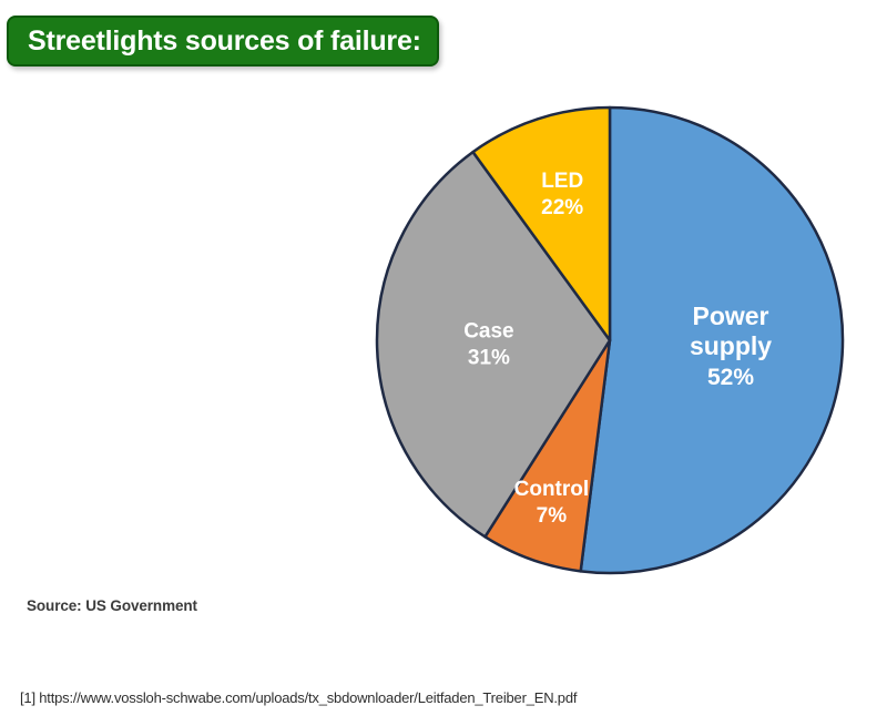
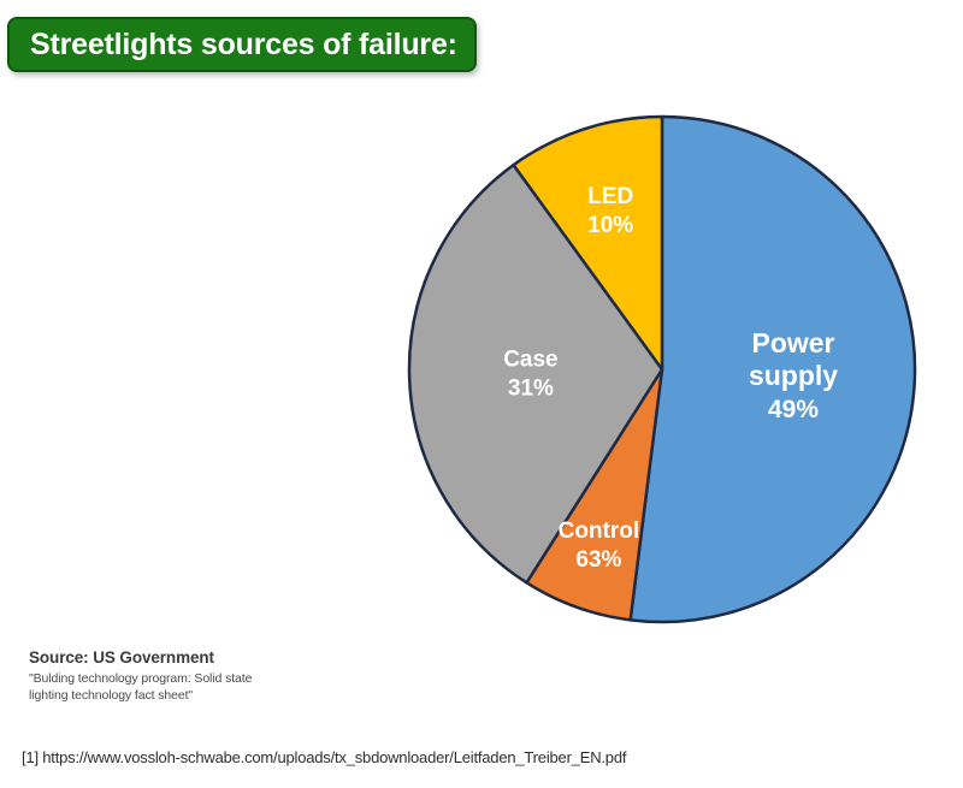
  Streetlights sources of failure:
  Power
  supply
- 52%
+ 49%
  Control
- 7%
+ 63%
  Case
  31%
  LED
- 22%
+ 10%
  Source: US Government
+ "Bulding technology program: Solid state
+ lighting technology fact sheet"
  [1] https://www.vossloh-schwabe.com/uploads/tx_sbdownloader/Leitfaden_Treiber_EN.pdf
